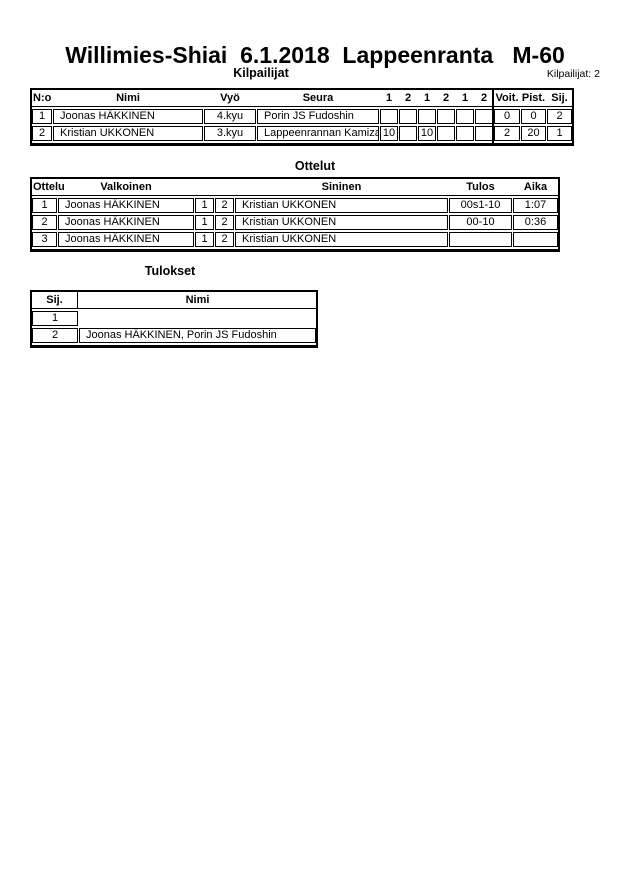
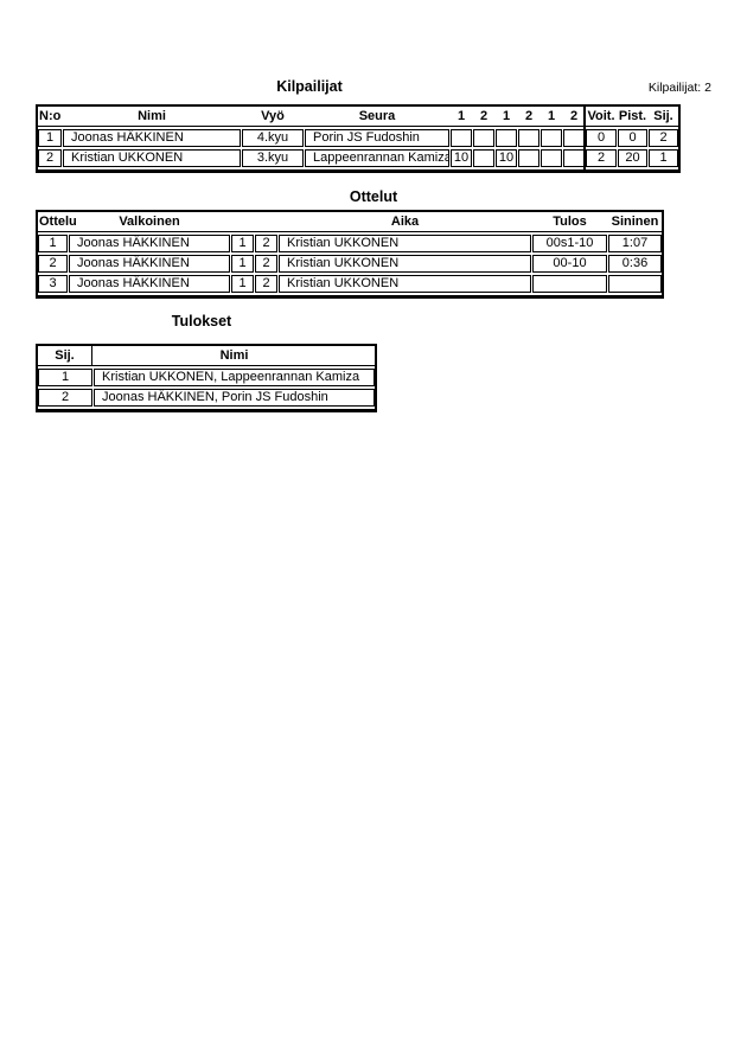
- Willimies-Shiai 6.1.2018 Lappeenranta M-60
  Kilpailijat
  Kilpailijat: 2
  N:o
  Nimi
  Vyö
  Seura
  1
  2
  1
  2
  1
  2
  Voit.
  Pist.
  Sij.
  1
  Joonas HÄKKINEN
  4.kyu
  Porin JS Fudoshin
  0
  0
  2
  2
  Kristian UKKONEN
  3.kyu
  Lappeenrannan Kamiza
  10
  10
  2
  20
  1
  Ottelut
  Ottel
  Valkoinen
- Sininen
+ Aika
  Tulos
- Aika
+ Sininen
  1
  Joonas HÄKKINEN
  1
  2
  Kristian UKKONEN
  00s1-10
  1:07
  2
  Joonas HÄKKINEN
  1
  2
  Kristian UKKONEN
  00-10
  0:36
  3
  Joonas HÄKKINEN
  1
  2
  Kristian UKKONEN
  Tulokset
  Sij.
  Nimi
  1
+ Kristian UKKONEN, Lappeenrannan Kamiza
  2
  Joonas HÄKKINEN, Porin JS Fudoshin
